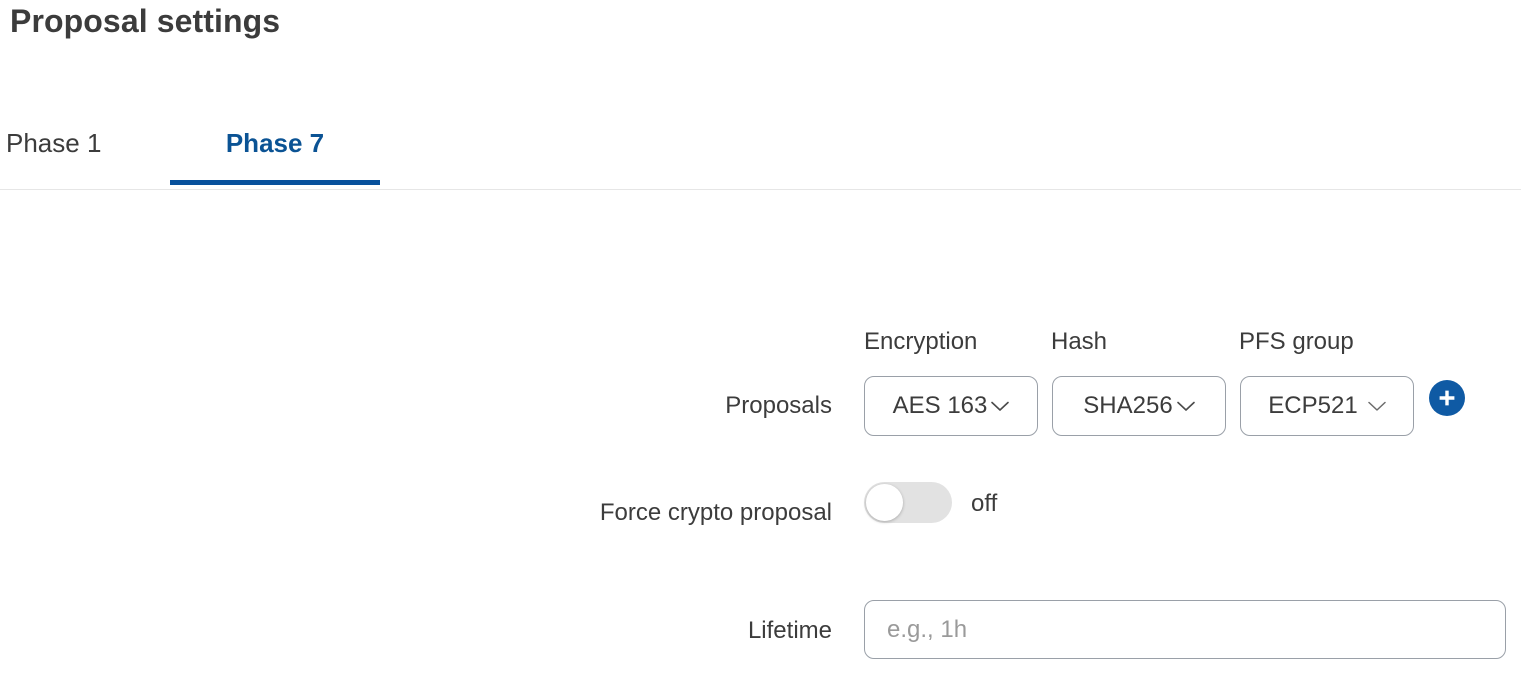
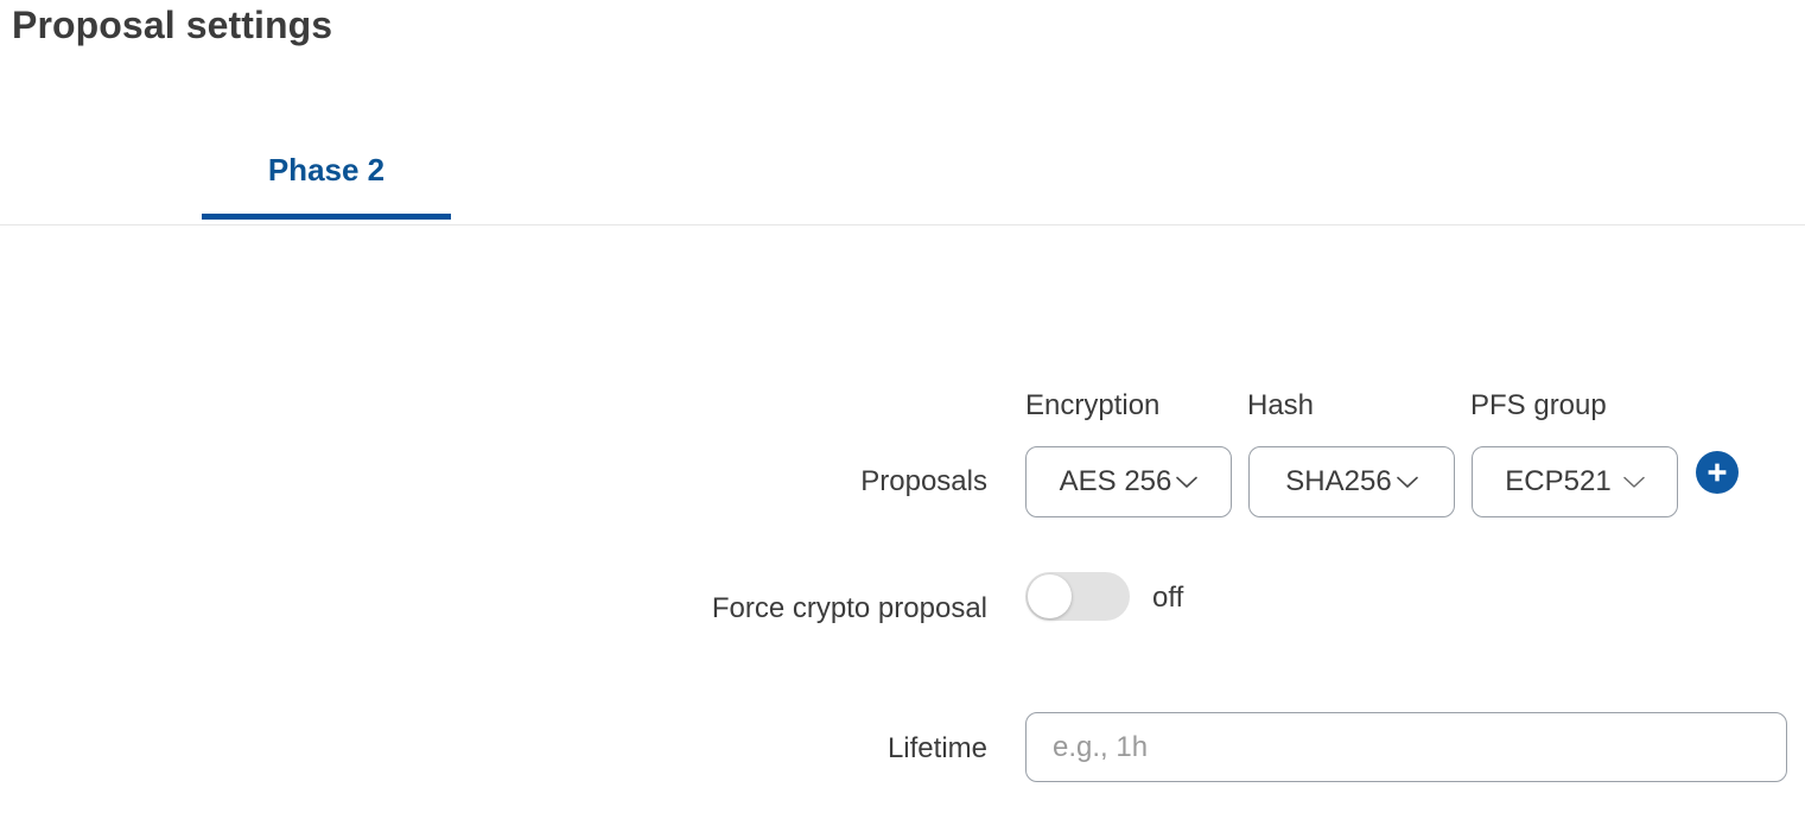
  Proposal settings
- Phase 1
- Phase 7
+ Phase 2
  Encryption
  Hash
  PFS group
  Proposals
- AES 163
+ AES 256
  SHA256
  ECP521
  Force crypto proposal
  off
  Lifetime
  e.g., 1h
